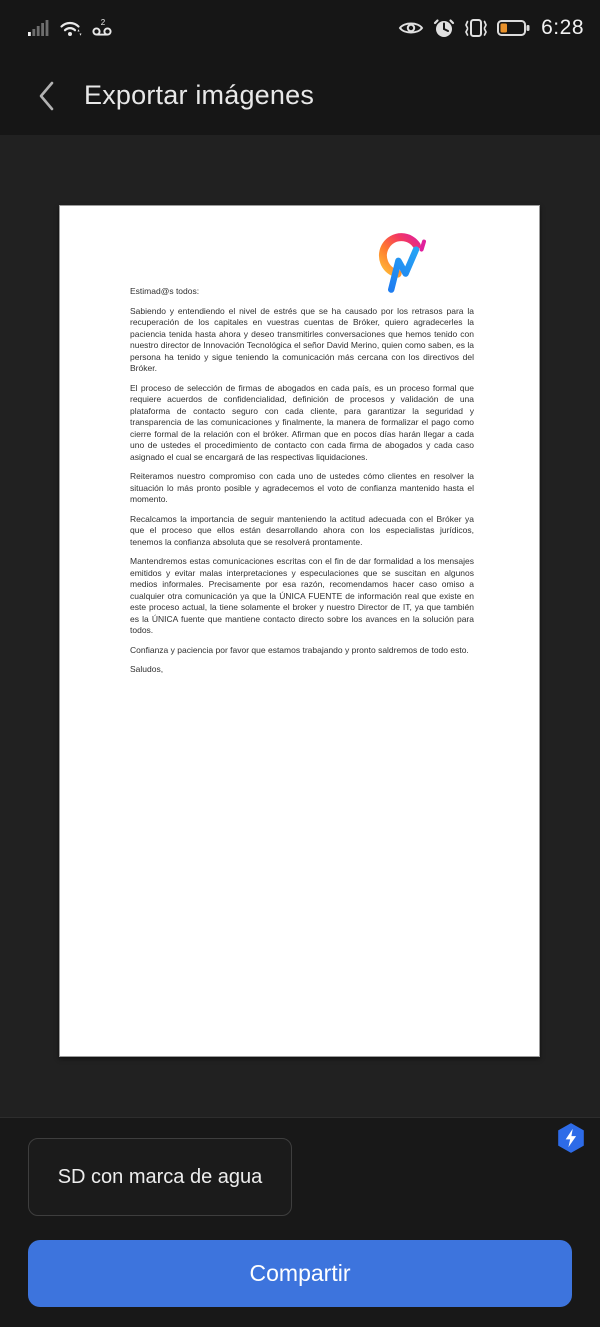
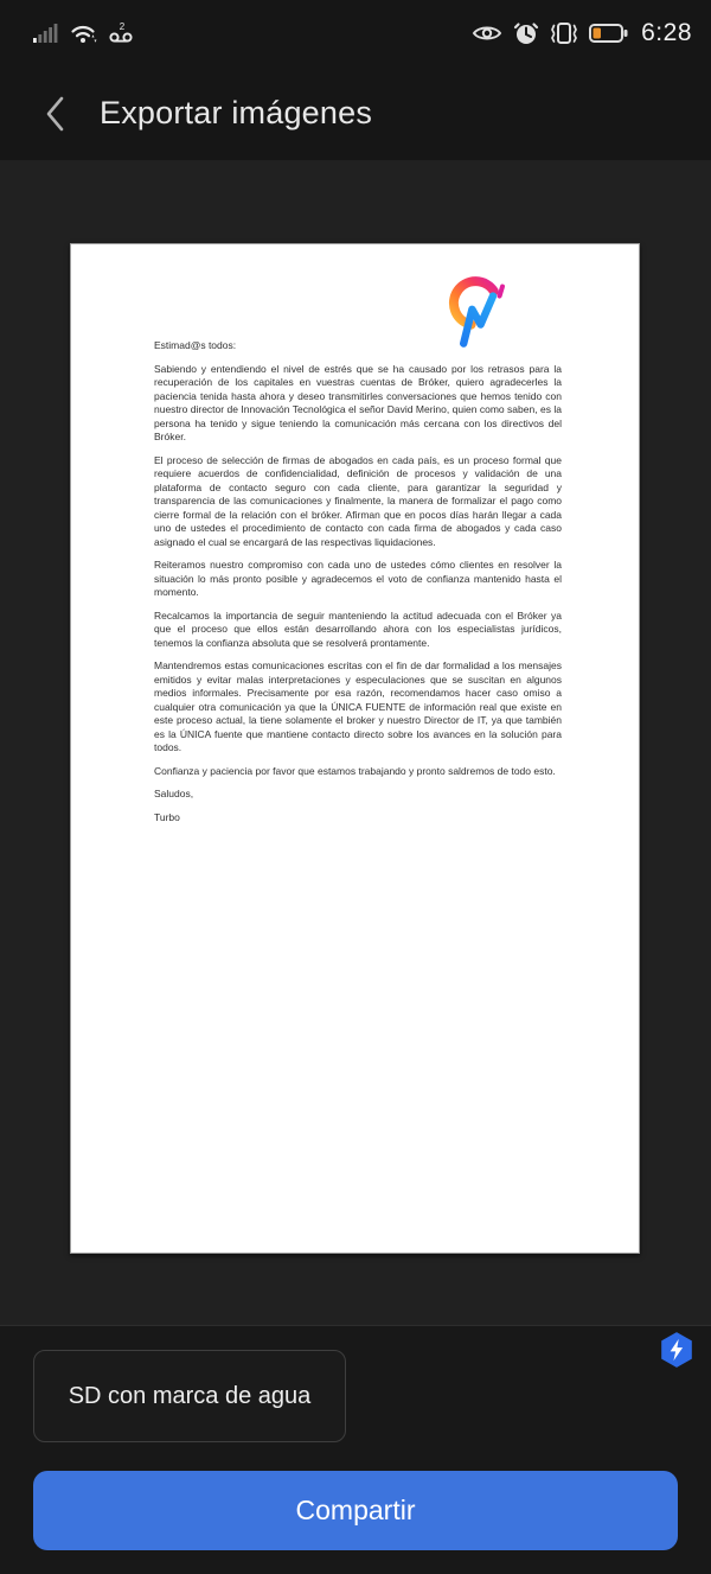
  2
  6:28
  Exportar imágenes
  Estimad@s todos:
  Sabiendo y entendiendo el nivel de estrés que se ha causado por los retrasos para la recuperación de los capitales en vuestras cuentas de Bróker, quiero agradecerles la paciencia tenida hasta ahora y deseo transmitirles conversaciones que hemos tenido con nuestro director de Innovación Tecnológica el señor David Merino, quien como saben, es la persona ha tenido y sigue teniendo la comunicación más cercana con los directivos del Bróker.
  El proceso de selección de firmas de abogados en cada país, es un proceso formal que requiere acuerdos de confidencialidad, definición de procesos y validación de una plataforma de contacto seguro con cada cliente, para garantizar la seguridad y transparencia de las comunicaciones y finalmente, la manera de formalizar el pago como cierre formal de la relación con el bróker. Afirman que en pocos días harán llegar a cada uno de ustedes el procedimiento de contacto con cada firma de abogados y cada caso asignado el cual se encargará de las respectivas liquidaciones.
  Reiteramos nuestro compromiso con cada uno de ustedes cómo clientes en resolver la situación lo más pronto posible y agradecemos el voto de confianza mantenido hasta el momento.
  Recalcamos la importancia de seguir manteniendo la actitud adecuada con el Bróker ya que el proceso que ellos están desarrollando ahora con los especialistas jurídicos, tenemos la confianza absoluta que se resolverá prontamente.
  Mantendremos estas comunicaciones escritas con el fin de dar formalidad a los mensajes emitidos y evitar malas interpretaciones y especulaciones que se suscitan en algunos medios informales. Precisamente por esa razón, recomendamos hacer caso omiso a cualquier otra comunicación ya que la ÚNICA FUENTE de información real que existe en este proceso actual, la tiene solamente el broker y nuestro Director de IT, ya que también es la ÚNICA fuente que mantiene contacto directo sobre los avances en la solución para todos.
  Confianza y paciencia por favor que estamos trabajando y pronto saldremos de todo esto.
  Saludos,
+ Turbo
  SD con marca de agua
  Compartir
